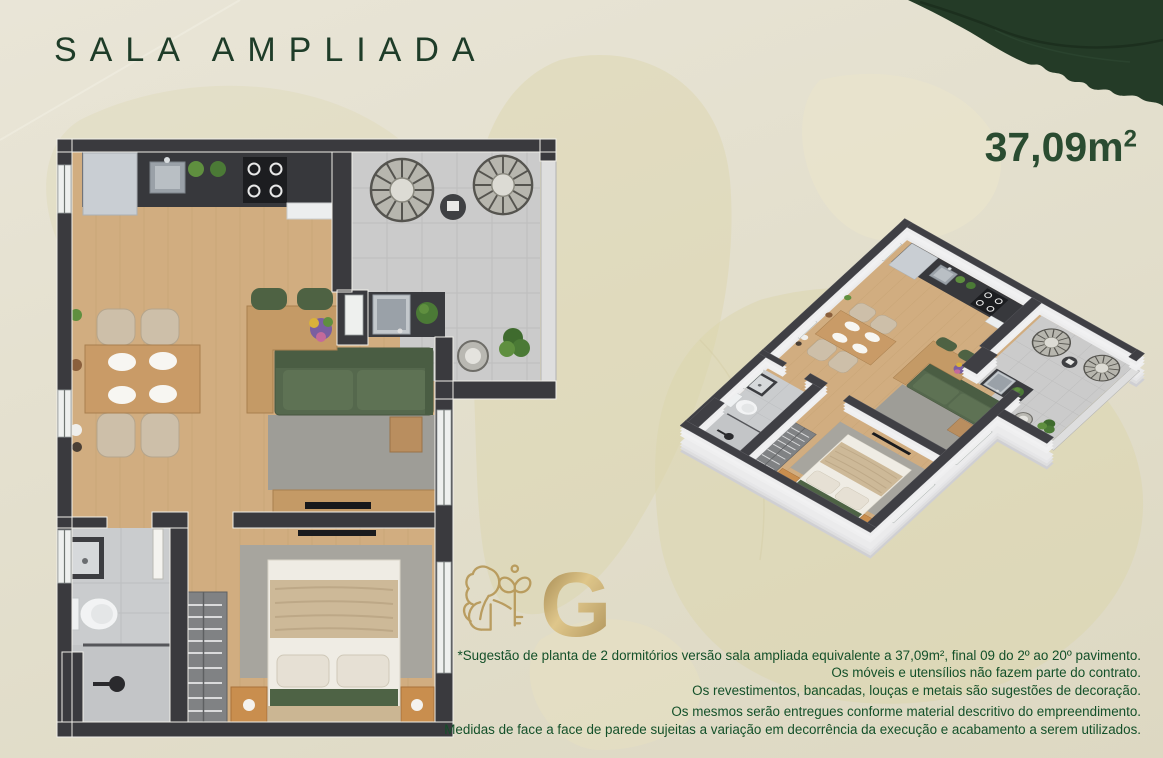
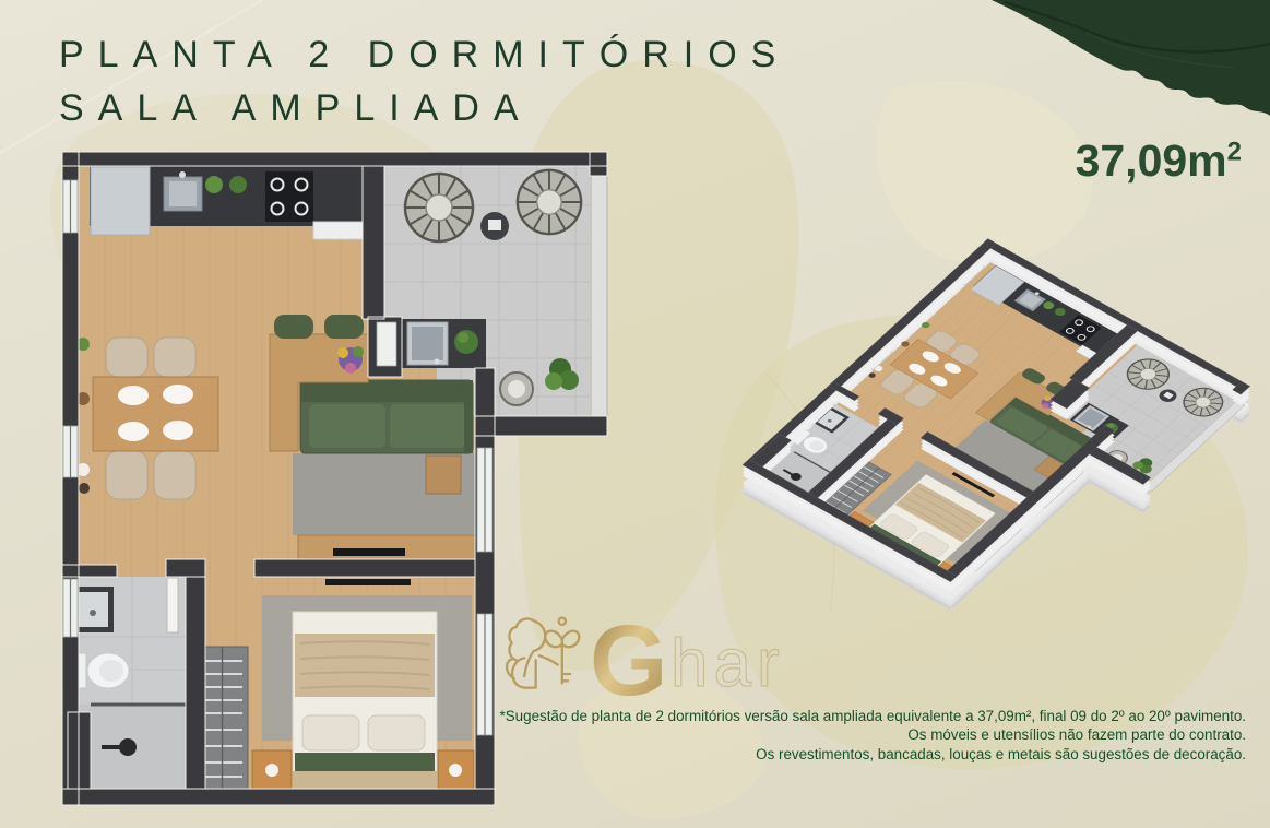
  G
+ har
+ PLANTA 2 DORMITÓRIOS
  SALA AMPLIADA
  37,09m2
  *Sugestão de planta de 2 dormitórios versão sala ampliada equivalente a 37,09m², final 09 do 2º ao 20º pavimento.
  Os móveis e utensílios não fazem parte do contrato.
  Os revestimentos, bancadas, louças e metais são sugestões de decoração.
- Os mesmos serão entregues conforme material descritivo do empreendimento.
- Medidas de face a face de parede sujeitas a variação em decorrência da execução e acabamento a serem utilizados.
